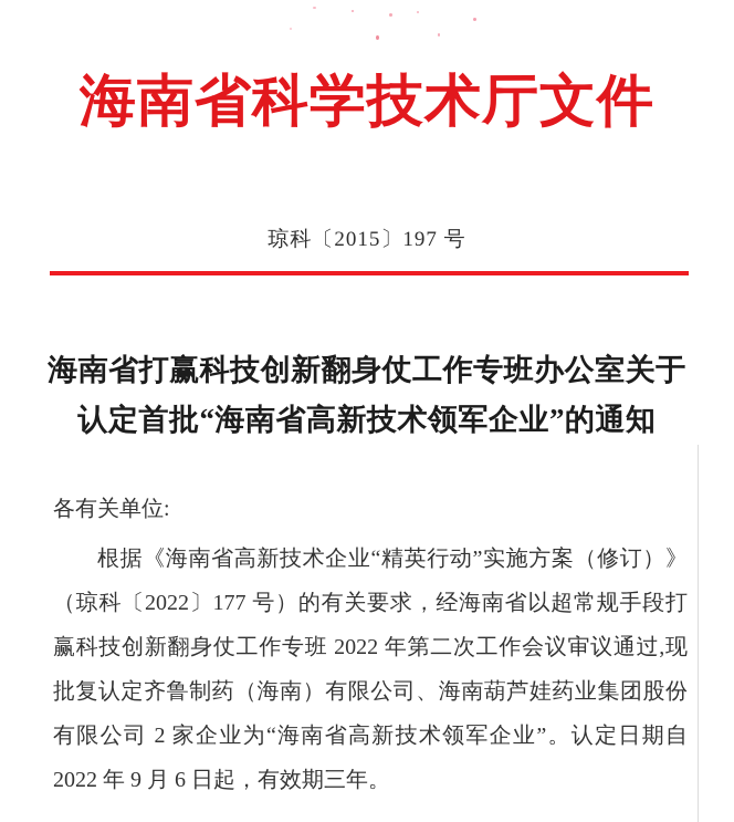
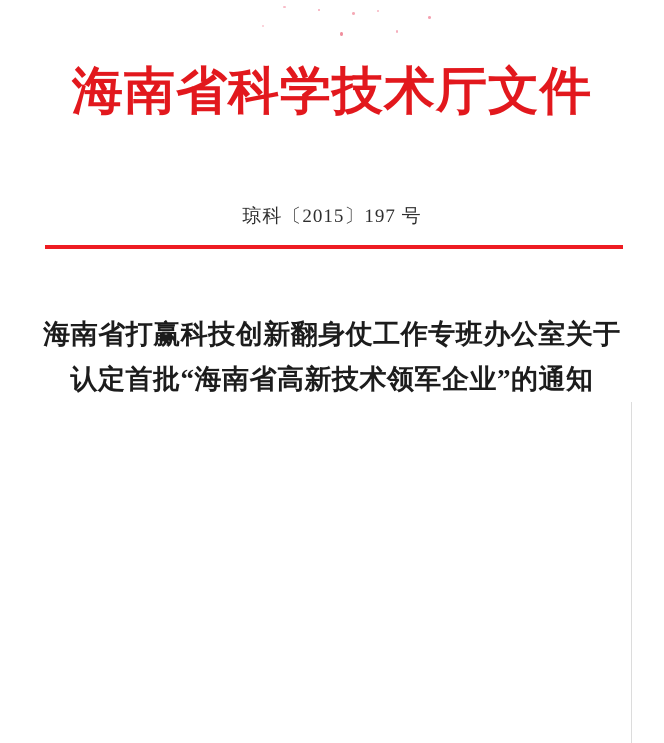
  海南省科学技术厅文件
  琼科〔2015〕197 号
  海南省打赢科技创新翻身仗工作专班办公室关于
  认定首批“海南省高新技术领军企业”的通知
- 各有关单位:
- 根据《海南省高新技术企业“精英行动”实施方案（修订）》
- （琼科〔2022〕177 号）的有关要求，经海南省以超常规手段打
- 赢科技创新翻身仗工作专班 2022 年第二次工作会议审议通过,现
- 批复认定齐鲁制药（海南）有限公司、海南葫芦娃药业集团股份
- 有限公司 2 家企业为“海南省高新技术领军企业”。认定日期自
- 2022 年 9 月 6 日起，有效期三年。
